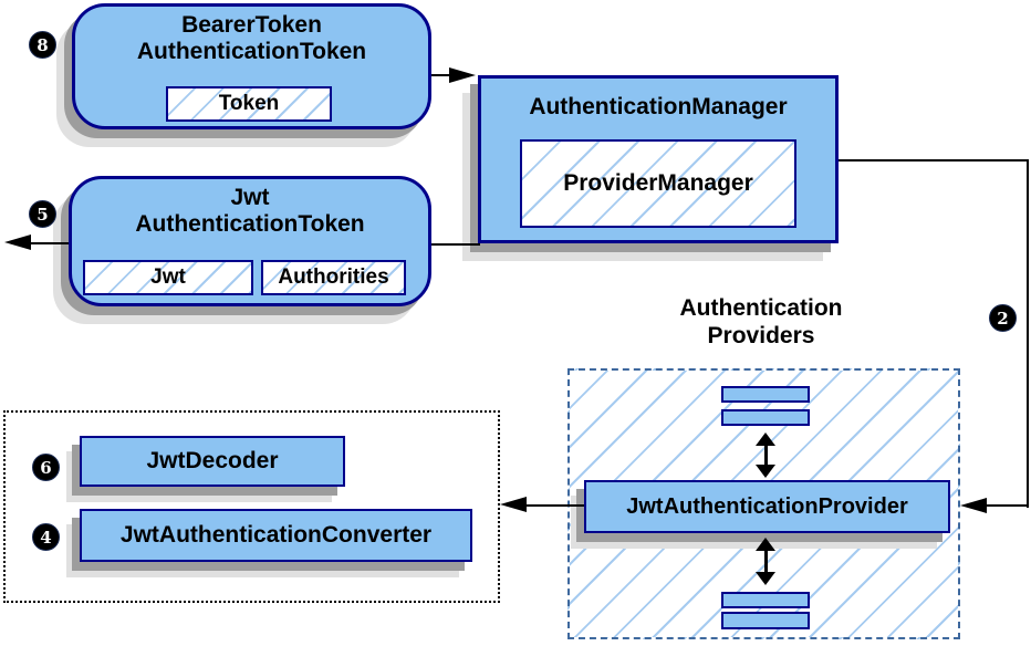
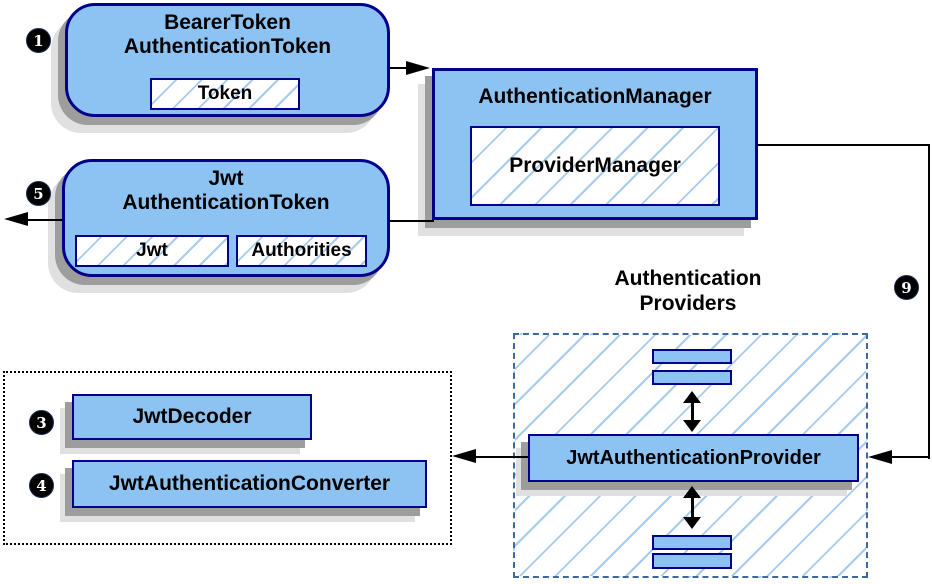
- 8
+ 1
  BearerToken
  AuthenticationToken
  Token
  AuthenticationManager
  ProviderManager
- 2
+ 9
  Jwt
  AuthenticationToken
  Jwt
  Authorities
  5
  Authentication
  Providers
  JwtAuthenticationProvider
- 6
+ 3
  JwtDecoder
  4
  JwtAuthenticationConverter
